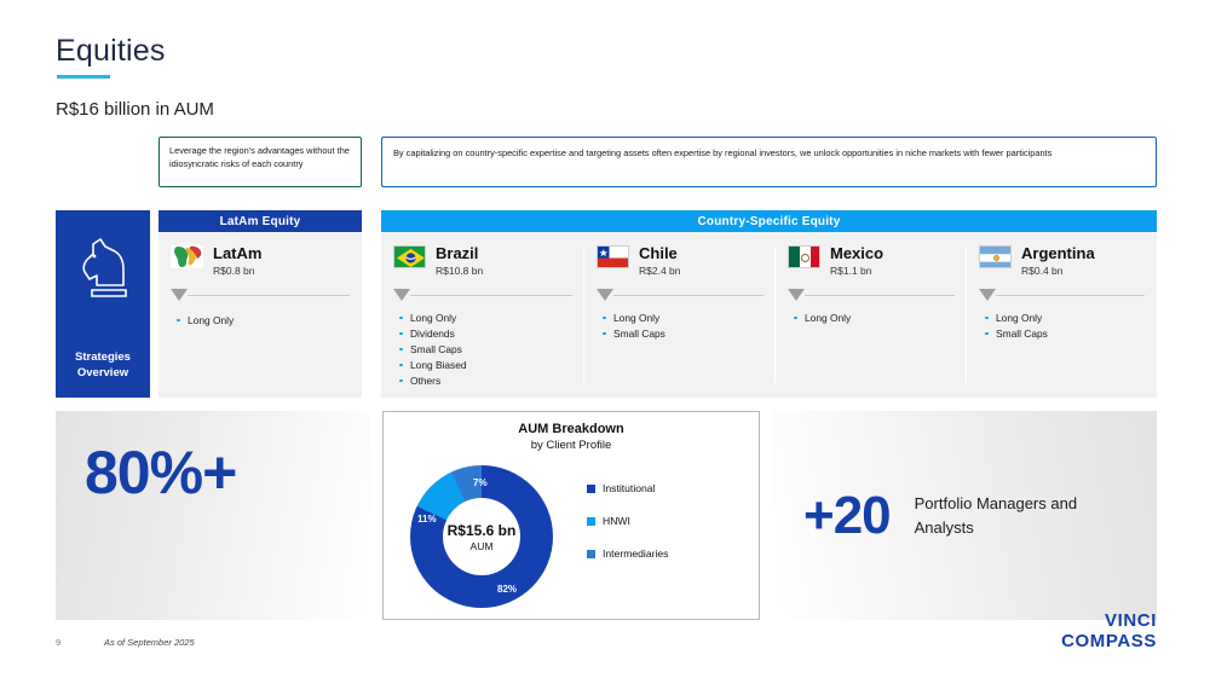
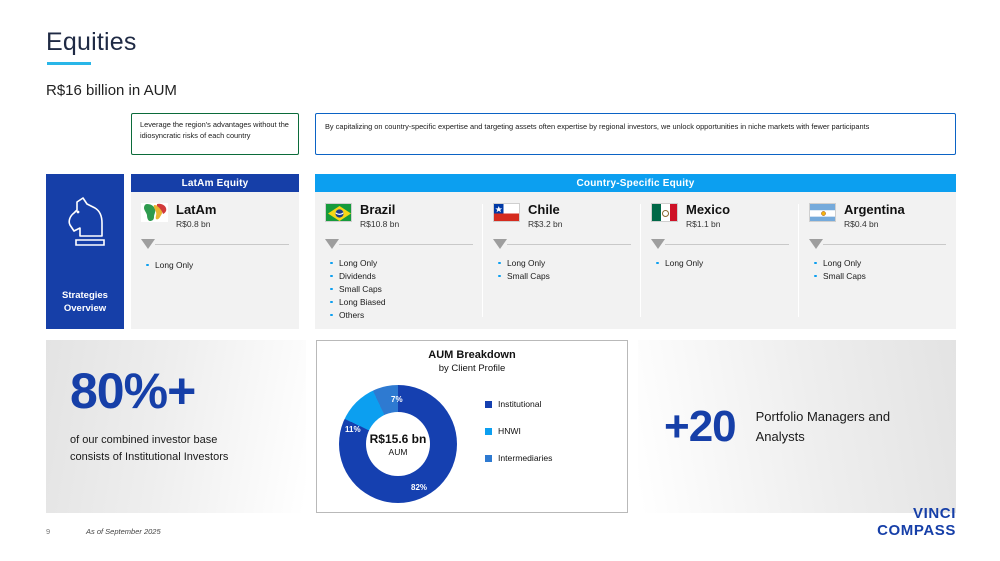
  Equities
  R$16 billion in AUM
  Leverage the region's advantages without the idiosyncratic risks of each country
  By capitalizing on country-specific expertise and targeting assets often expertise by regional investors, we unlock opportunities in niche markets with fewer participants
  Strategies
  Overview
  LatAm Equity
  LatAm
  R$0.8 bn
  Long Only
  Country-Specific Equity
  Brazil
  R$10.8 bn
  Long Only
  Dividends
  Small Caps
  Long Biased
  Others
  Chile
- R$2.4 bn
+ R$3.2 bn
  Long Only
  Small Caps
  Mexico
  R$1.1 bn
  Long Only
  Argentina
  R$0.4 bn
  Long Only
  Small Caps
  80%+
+ of our combined investor base consists of Institutional Investors
  AUM Breakdown
  by Client Profile
  R$15.6 bn
  AUM
  82%
  11%
  7%
  Institutional
  HNWI
  Intermediaries
  +20
  Portfolio Managers and Analysts
  9
  As of September 2025
  VINCI
  COMPASS
